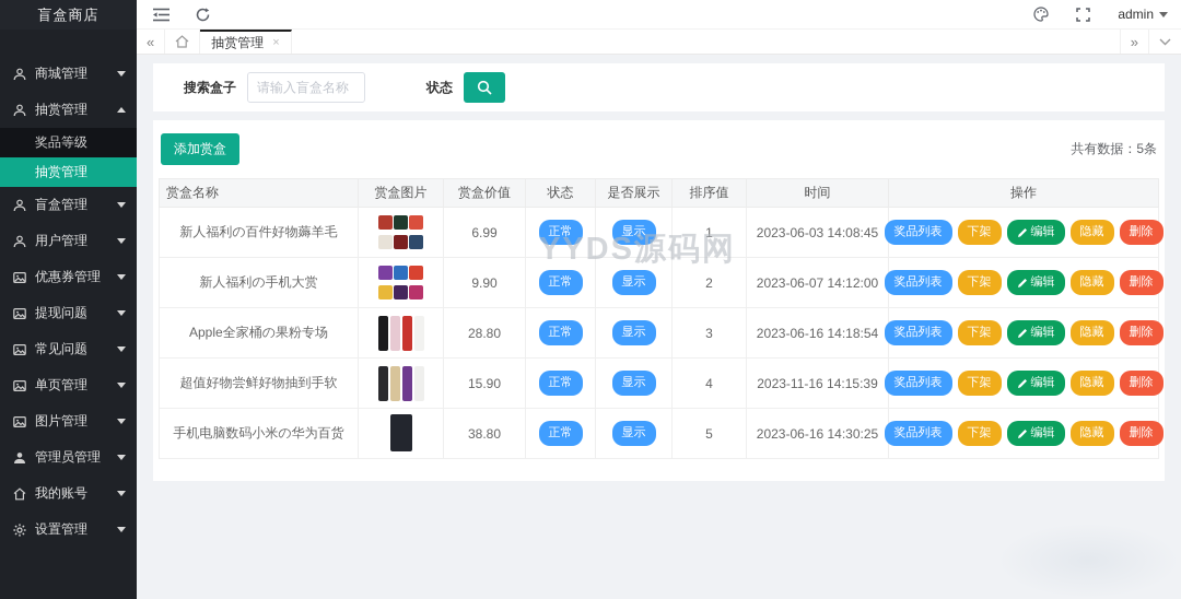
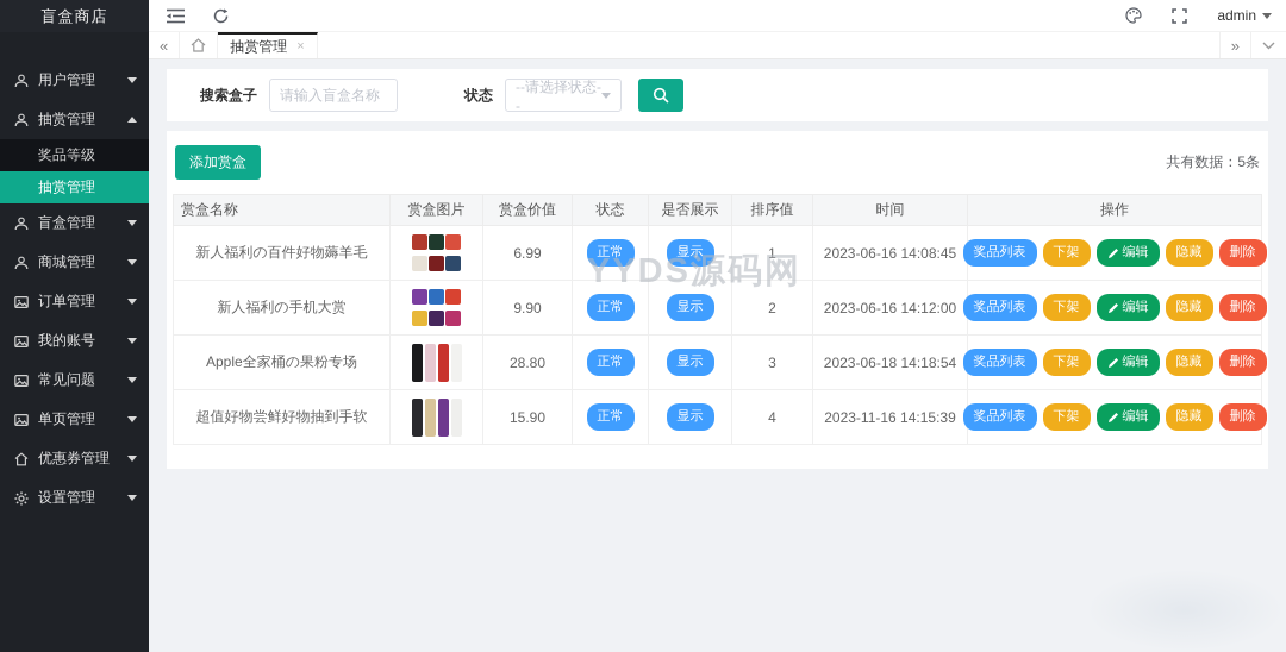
  盲盒商店
- 商城管理
+ 用户管理
  抽赏管理
  奖品等级
  抽赏管理
  盲盒管理
- 用户管理
+ 商城管理
+ 订单管理
- 优惠券管理
+ 我的账号
- 提现问题
  常见问题
  单页管理
- 图片管理
- 管理员管理
- 我的账号
+ 优惠券管理
  设置管理
  admin
  «
  抽赏管理
  ×
  »
  搜索盒子
  请输入盲盒名称
  状态
+ --请选择状态--
  添加赏盒
  共有数据：5条
  赏盒名称	赏盒图片	赏盒价值	状态	是否展示	排序值	时间	操作
- 新人福利の百件好物薅羊毛		6.99	正常	显示	1	2023-06-03 14:08:45	奖品列表 下架 编辑 隐藏 删除
+ 新人福利の百件好物薅羊毛		6.99	正常	显示	1	2023-06-16 14:08:45	奖品列表 下架 编辑 隐藏 删除
- 新人福利の手机大赏		9.90	正常	显示	2	2023-06-07 14:12:00	奖品列表 下架 编辑 隐藏 删除
+ 新人福利の手机大赏		9.90	正常	显示	2	2023-06-16 14:12:00	奖品列表 下架 编辑 隐藏 删除
- Apple全家桶の果粉专场		28.80	正常	显示	3	2023-06-16 14:18:54	奖品列表 下架 编辑 隐藏 删除
+ Apple全家桶の果粉专场		28.80	正常	显示	3	2023-06-18 14:18:54	奖品列表 下架 编辑 隐藏 删除
  超值好物尝鲜好物抽到手软		15.90	正常	显示	4	2023-11-16 14:15:39	奖品列表 下架 编辑 隐藏 删除
- 手机电脑数码小米の华为百货		38.80	正常	显示	5	2023-06-16 14:30:25	奖品列表 下架 编辑 隐藏 删除
  YYDS源码网
